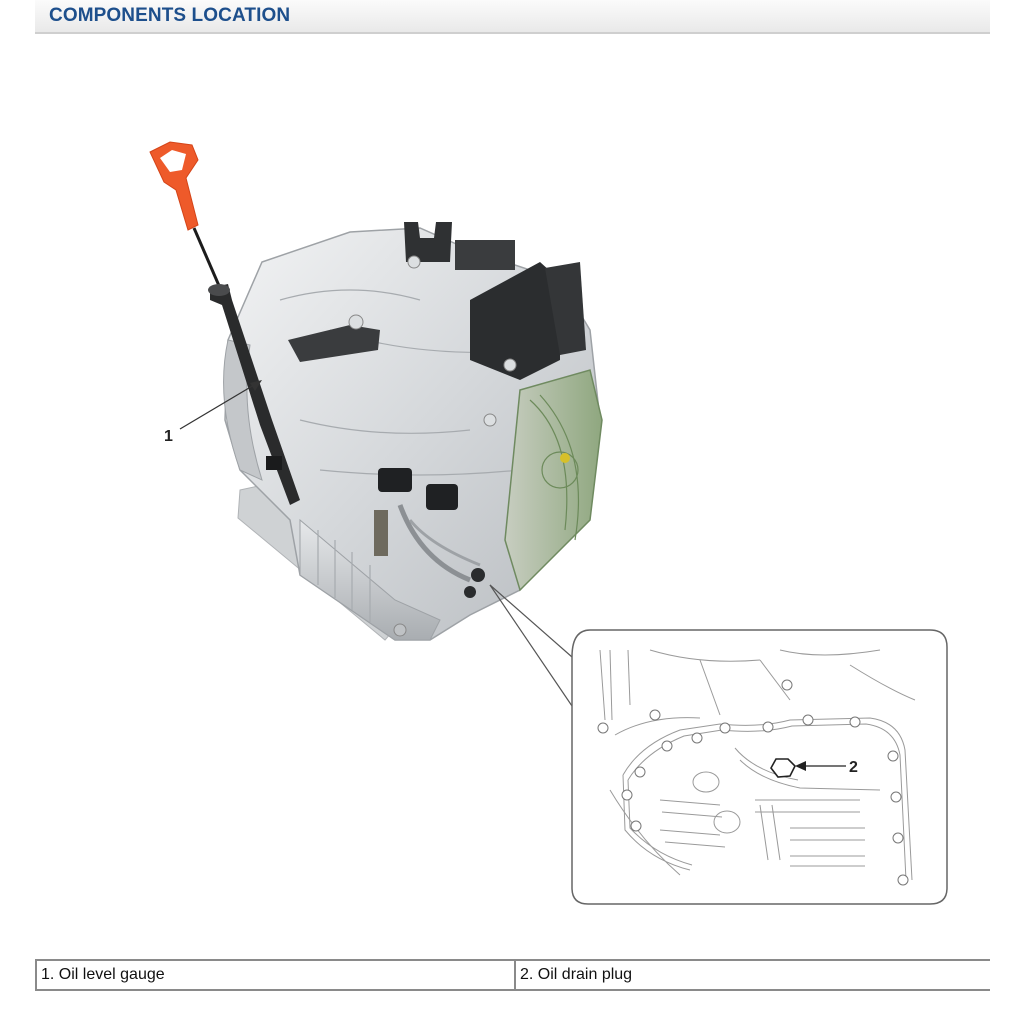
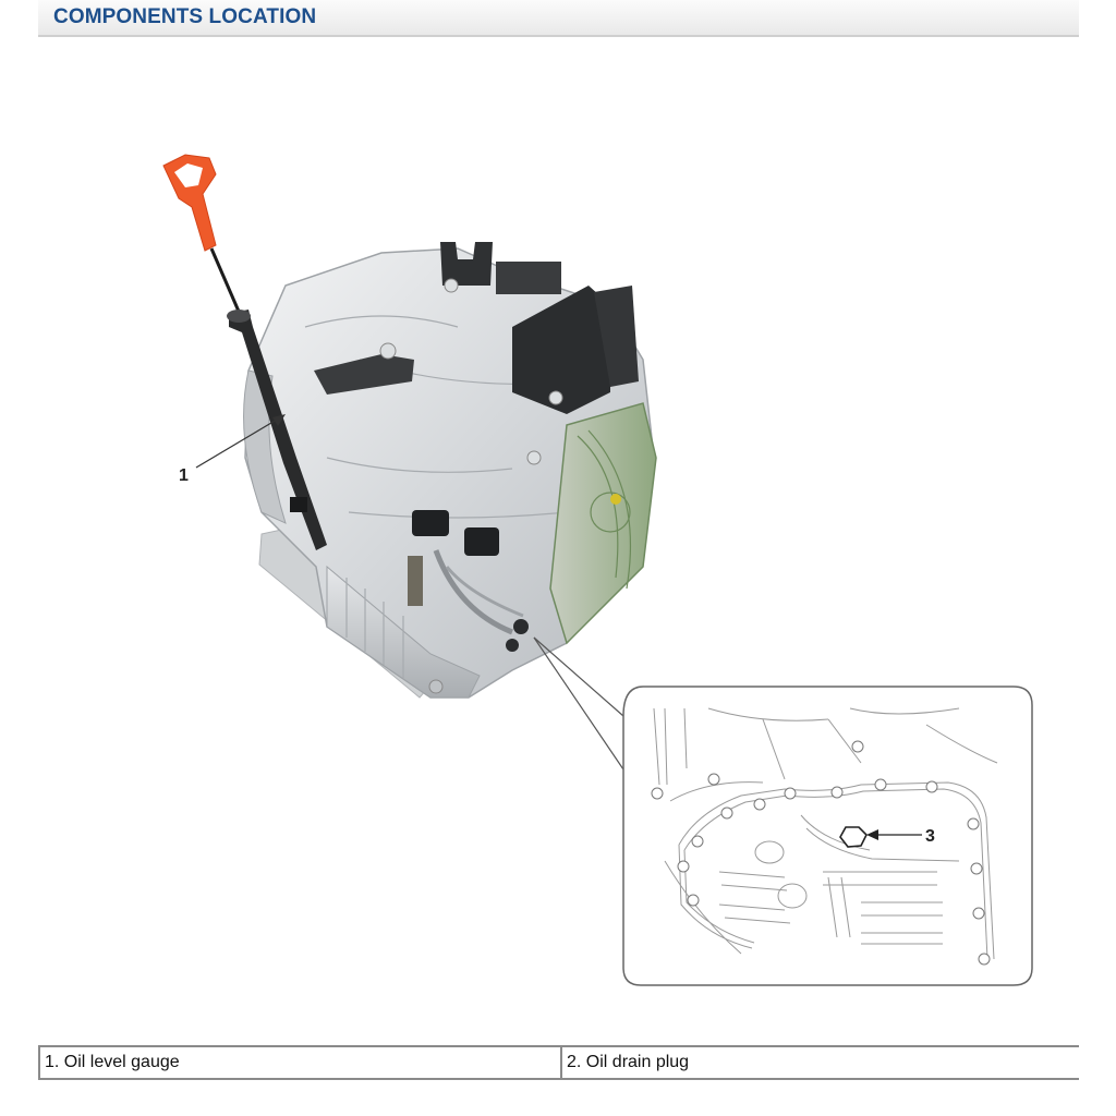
  COMPONENTS LOCATION
  1
- 2
+ 3
  1. Oil level gauge	2. Oil drain plug
